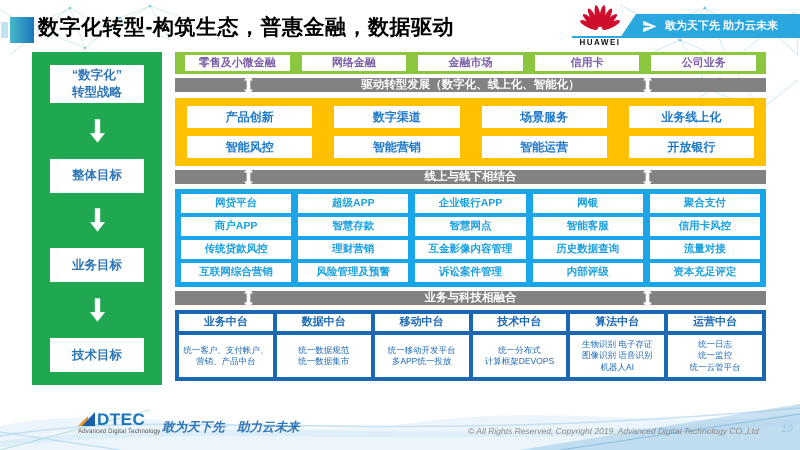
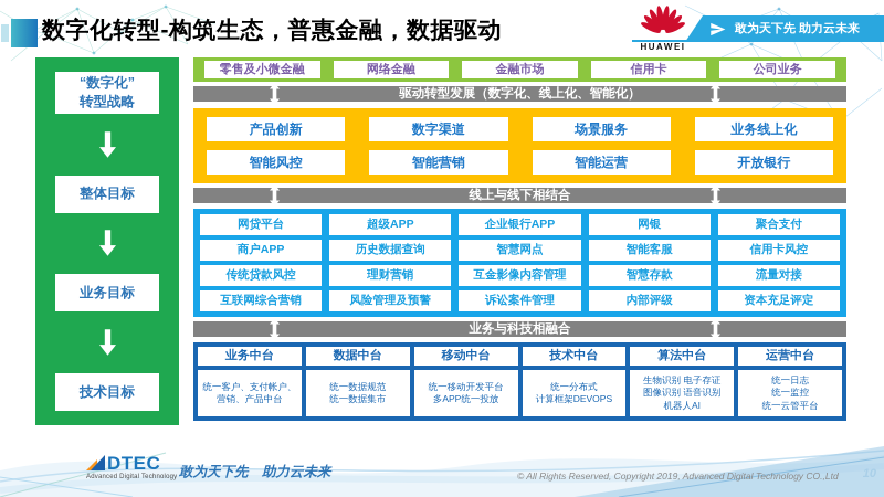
  数字化转型-构筑生态，普惠金融，数据驱动
  HUAWEI
  敢为天下先 助力云未来
  “数字化”
  转型战略
  整体目标
  业务目标
  技术目标
  零售及小微金融
  网络金融
  金融市场
  信用卡
  公司业务
  驱动转型发展（数字化、线上化、智能化）
  产品创新
  数字渠道
  场景服务
  业务线上化
  智能风控
  智能营销
  智能运营
  开放银行
  线上与线下相结合
  网贷平台
  超级APP
  企业银行APP
  网银
  聚合支付
  商户APP
- 智慧存款
+ 历史数据查询
  智慧网点
  智能客服
  信用卡风控
  传统贷款风控
  理财营销
  互金影像内容管理
- 历史数据查询
+ 智慧存款
  流量对接
  互联网综合营销
  风险管理及预警
  诉讼案件管理
  内部评级
  资本充足评定
  业务与科技相融合
  业务中台
  数据中台
  移动中台
  技术中台
  算法中台
  运营中台
  统一客户、支付帐户、营销、产品中台
  统一数据规范
  统一数据集市
  统一移动开发平台
  多APP统一投放
  统一分布式
  计算框架DEVOPS
  生物识别 电子存证
  图像识别 语音识别
  机器人AI
  统一日志
  统一监控
  统一云管平台
  DTEC
  敢为天下先 助力云未来
  © All Rights Reserved, Copyright 2019, Advanced Digital Technology CO.,Ltd
